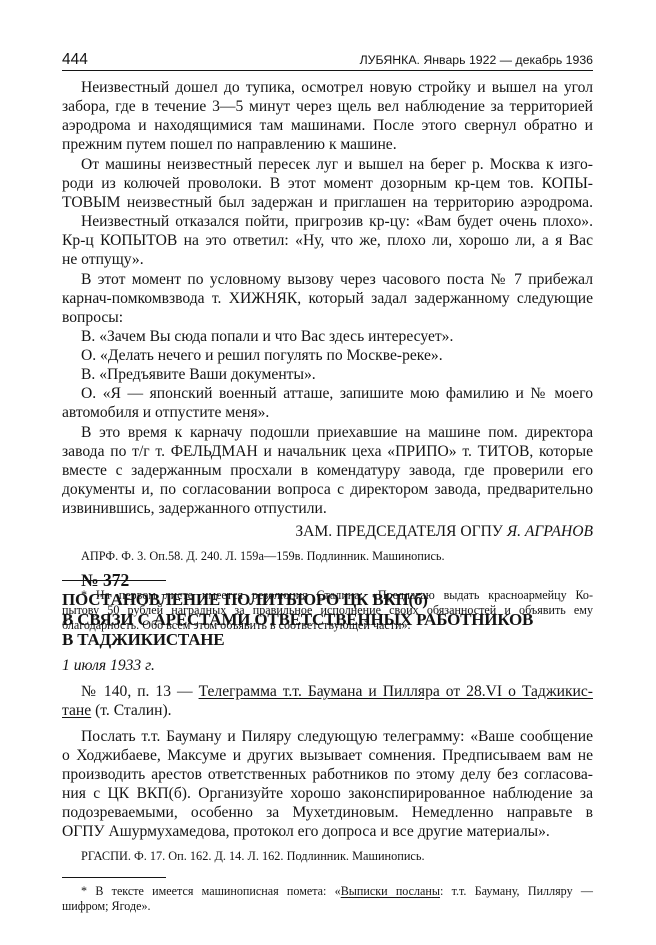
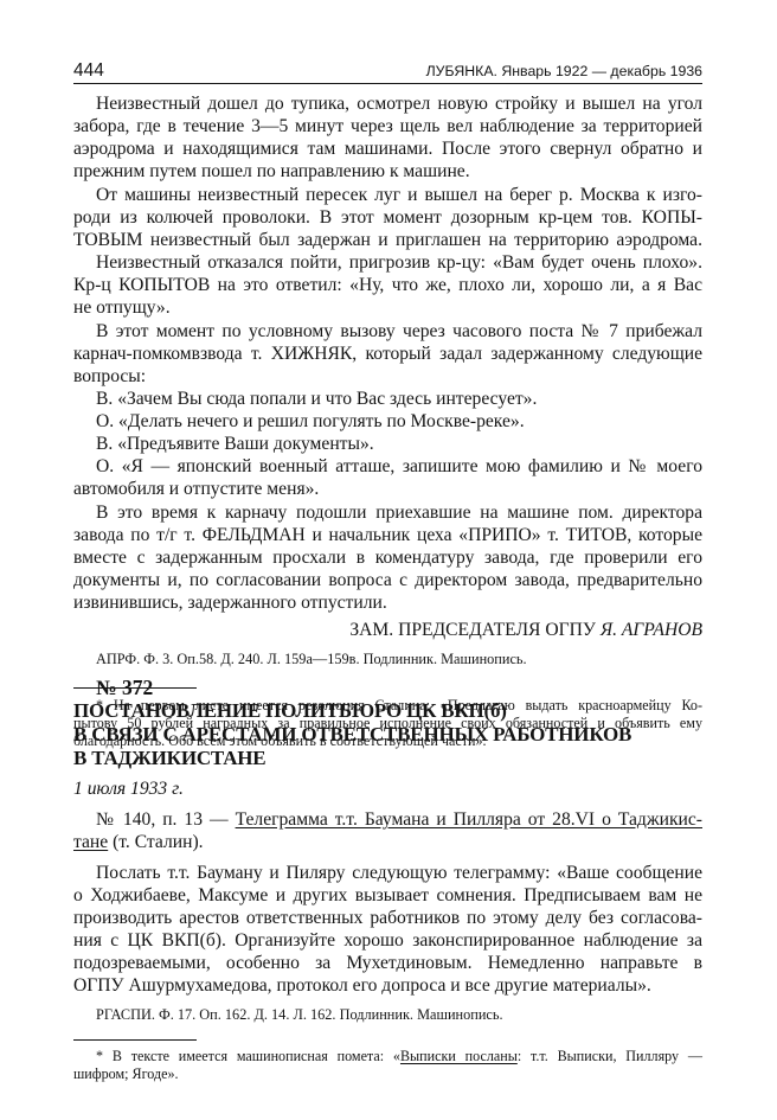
  444
  ЛУБЯНКА. Январь 1922 — декабрь 1936
  Неизвестный дошел до тупика, осмотрел новую стройку и вышел на угол
  забора, где в течение 3—5 минут через щель вел наблюдение за территорией
  аэродрома и находящимися там машинами. После этого свернул обратно и
  прежним путем пошел по направлению к машине.
  От машины неизвестный пересек луг и вышел на берег р. Москва к изго-
  роди из колючей проволоки. В этот момент дозорным кр-цем тов. КОПЫ-
  ТОВЫМ неизвестный был задержан и приглашен на территорию аэродрома.
  Неизвестный отказался пойти, пригрозив кр-цу: «Вам будет очень плохо».
  Кр-ц КОПЫТОВ на это ответил: «Ну, что же, плохо ли, хорошо ли, а я Вас
  не отпущу».
  В этот момент по условному вызову через часового поста № 7 прибежал
  карнач-помкомвзвода т. ХИЖНЯК, который задал задержанному следующие
  вопросы:
  В. «Зачем Вы сюда попали и что Вас здесь интересует».
  О. «Делать нечего и решил погулять по Москве-реке».
  В. «Предъявите Ваши документы».
  О. «Я — японский военный атташе, запишите мою фамилию и № моего
  автомобиля и отпустите меня».
  В это время к карначу подошли приехавшие на машине пом. директора
  завода по т/г т. ФЕЛЬДМАН и начальник цеха «ПРИПО» т. ТИТОВ, которые
  вместе с задержанным просхали в комендатуру завода, где проверили его
  документы и, по согласовании вопроса с директором завода, предварительно
  извинившись, задержанного отпустили.
  ЗАМ. ПРЕДСЕДАТЕЛЯ ОГПУ Я. АГРАНОВ
  АПРФ. Ф. 3. Оп.58. Д. 240. Л. 159а—159в. Подлинник. Машинопись.
  * На первом листе имеется резолюция Сталина: «Предлагаю выдать красноармейцу Ко-
  пытову 50 рублей наградных за правильное исполнение своих обязанностей и объявить ему
  благодарность. Обо всем этом объявить в соответствующей части».
  № 372
  ПОСТАНОВЛЕНИЕ ПОЛИТБЮРО ЦК ВКП(б)
  В СВЯЗИ С АРЕСТАМИ ОТВЕТСТВЕННЫХ РАБОТНИКОВ
  В ТАДЖИКИСТАНЕ
  1 июля 1933 г.
  № 140, п. 13 — Телеграмма т.т. Баумана и Пилляра от 28.VI о Таджикис-
  тане (т. Сталин).
  Послать т.т. Бауману и Пиляру следующую телеграмму: «Ваше сообщение
  о Ходжибаеве, Максуме и других вызывает сомнения. Предписываем вам не
  производить арестов ответственных работников по этому делу без согласова-
  ния с ЦК ВКП(б). Организуйте хорошо законспирированное наблюдение за
  подозреваемыми, особенно за Мухетдиновым. Немедленно направьте в
  ОГПУ Ашурмухамедова, протокол его допроса и все другие материалы».
  РГАСПИ. Ф. 17. Оп. 162. Д. 14. Л. 162. Подлинник. Машинопись.
- * В тексте имеется машинописная помета: «Выписки посланы: т.т. Бауману, Пилляру —
+ * В тексте имеется машинописная помета: «Выписки посланы: т.т. Выписки, Пилляру —
  шифром; Ягоде».
